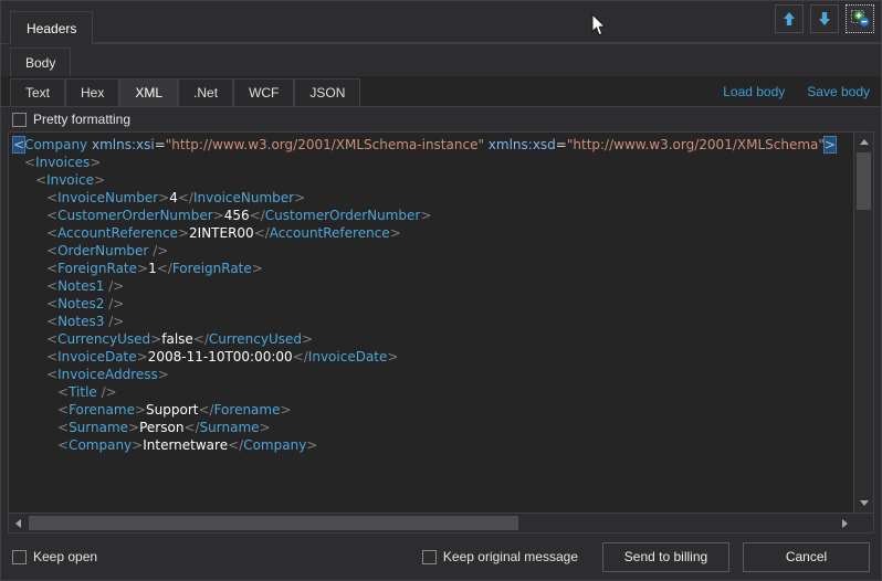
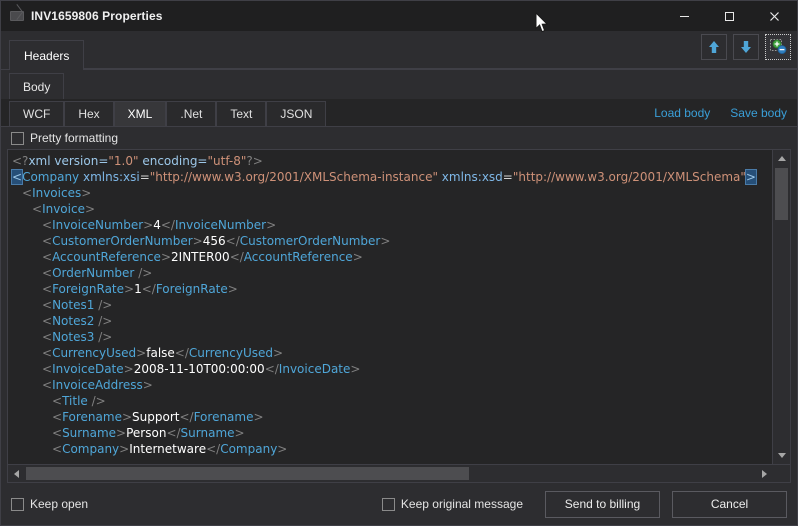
+ INV1659806 Properties
  Headers
  Body
- Text
+ WCF
  Hex
  XML
  .Net
- WCF
+ Text
  JSON
  Load body
  Save body
  Pretty formatting
+ <?xml version="1.0" encoding="utf-8"?>
  <Company xmlns:xsi="http://www.w3.org/2001/XMLSchema-instance" xmlns:xsd="http://www.w3.org/2001/XMLSchema">
  <Invoices>
  <Invoice>
  <InvoiceNumber>4</InvoiceNumber>
  <CustomerOrderNumber>456</CustomerOrderNumber>
  <AccountReference>2INTER00</AccountReference>
  <OrderNumber />
  <ForeignRate>1</ForeignRate>
  <Notes1 />
  <Notes2 />
  <Notes3 />
  <CurrencyUsed>false</CurrencyUsed>
  <InvoiceDate>2008-11-10T00:00:00</InvoiceDate>
  <InvoiceAddress>
  <Title />
  <Forename>Support</Forename>
  <Surname>Person</Surname>
  <Company>Internetware</Company>
  Keep open
  Keep original message
  Send to billing
  Cancel
